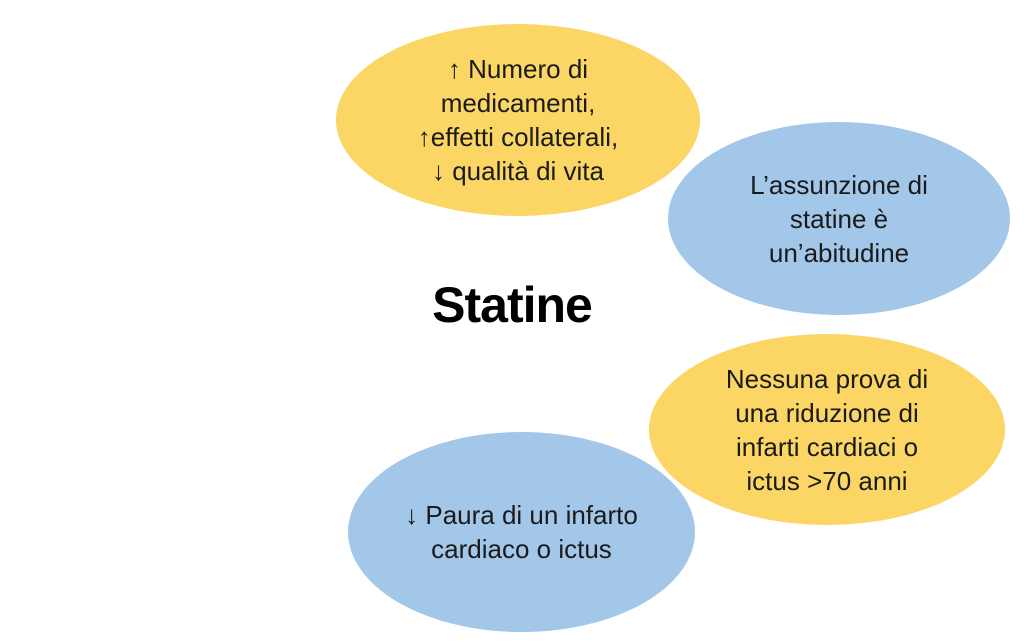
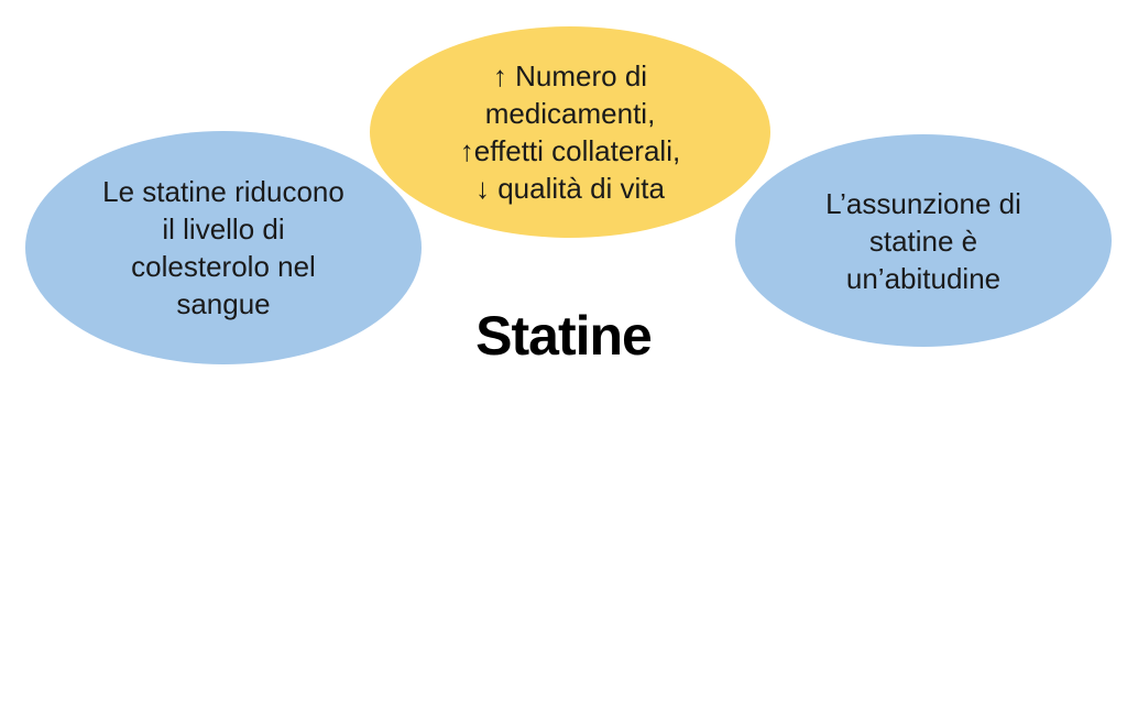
  ↑ Numero di
  medicamenti,
  ↑effetti collaterali,
  ↓ qualità di vita
+ Le statine riducono
+ il livello di
+ colesterolo nel
+ sangue
  L’assunzione di
  statine è
  un’abitudine
- Nessuna prova di
- una riduzione di
- infarti cardiaci o
- ictus >70 anni
- ↓ Paura di un infarto
- cardiaco o ictus
  Statine
